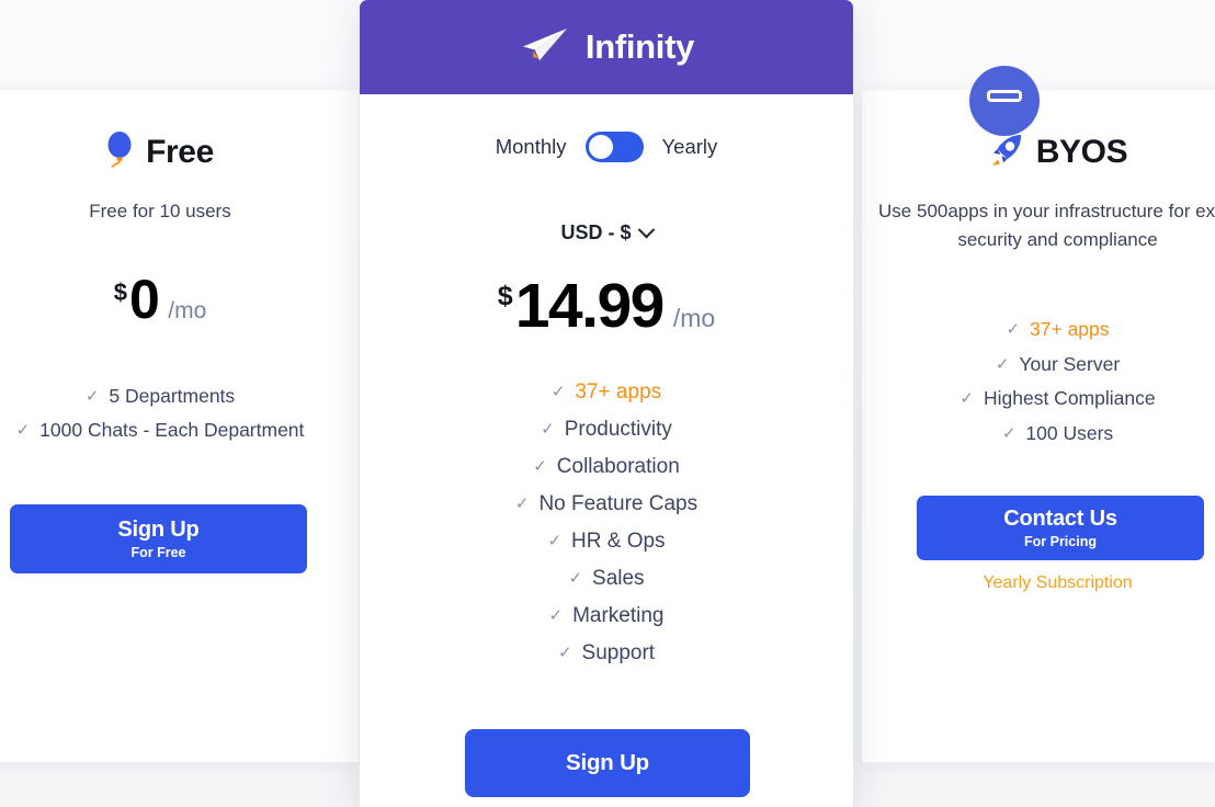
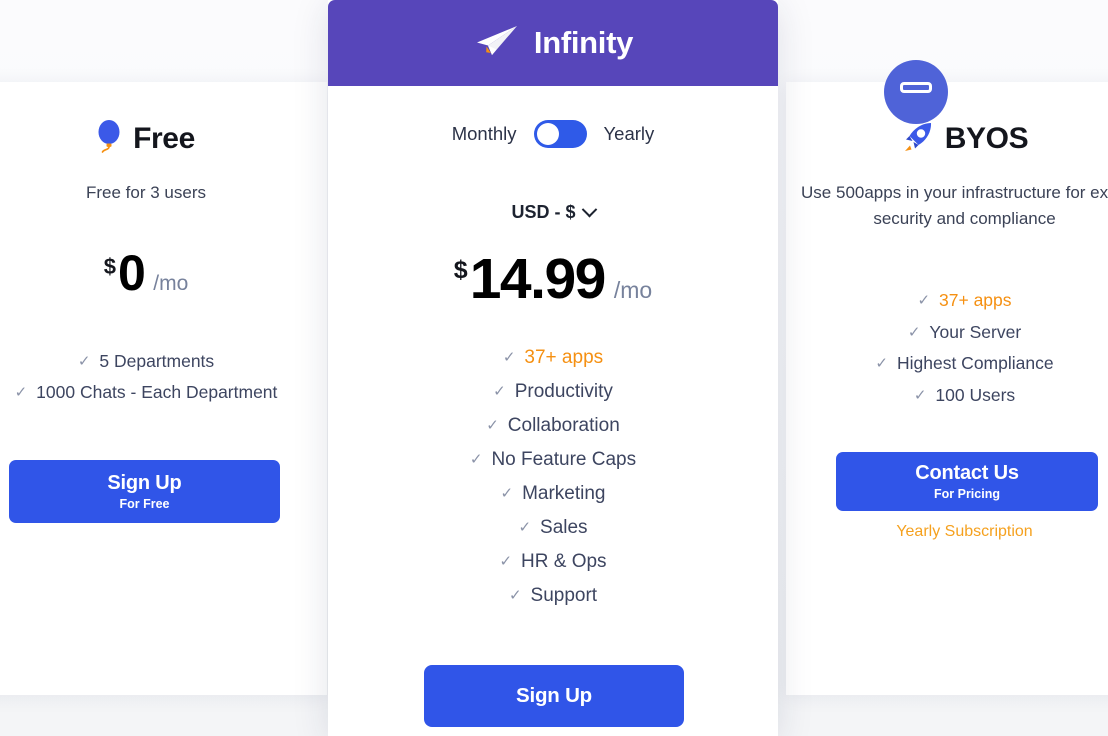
  Free
- Free for 10 users
+ Free for 3 users
  $
  0
  /mo
  ✓
  5 Departments
  ✓
  1000 Chats - Each Department
  Sign Up
  For Free
  BYOS
  Use 500apps in your infrastructure for ex security and compliance
  ✓
  37+ apps
  ✓
  Your Server
  ✓
  Highest Compliance
  ✓
  100 Users
  Contact Us
  For Pricing
  Yearly Subscription
  Infinity
  Monthly
  Yearly
  USD - $
  $
  14.99
  /mo
  ✓
  37+ apps
  ✓
  Productivity
  ✓
  Collaboration
  ✓
  No Feature Caps
  ✓
- HR & Ops
+ Marketing
  ✓
  Sales
  ✓
- Marketing
+ HR & Ops
  ✓
  Support
  Sign Up
